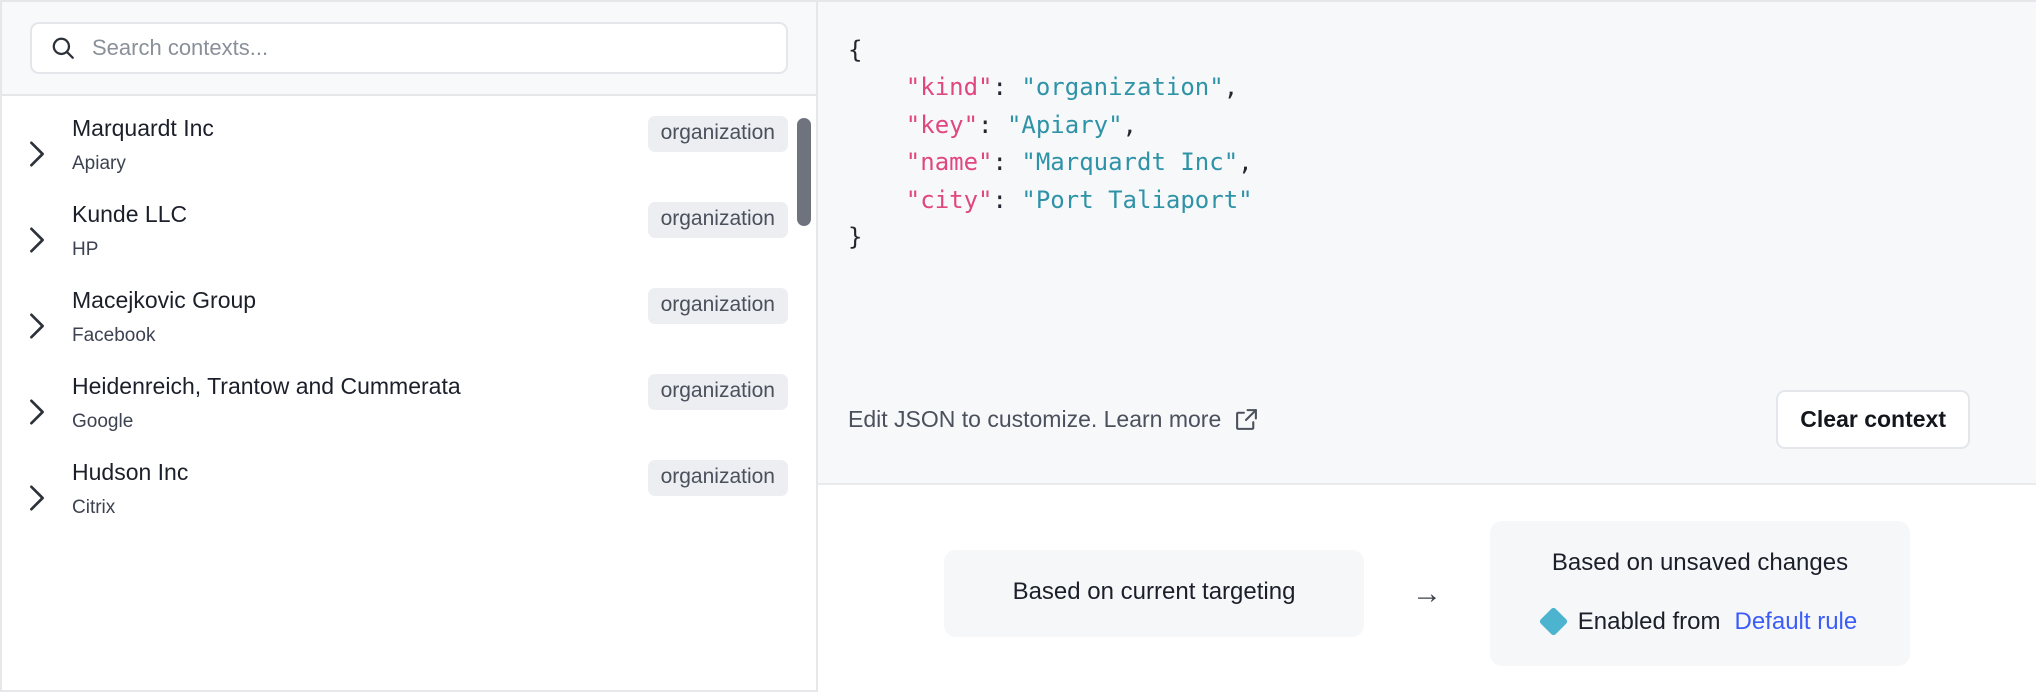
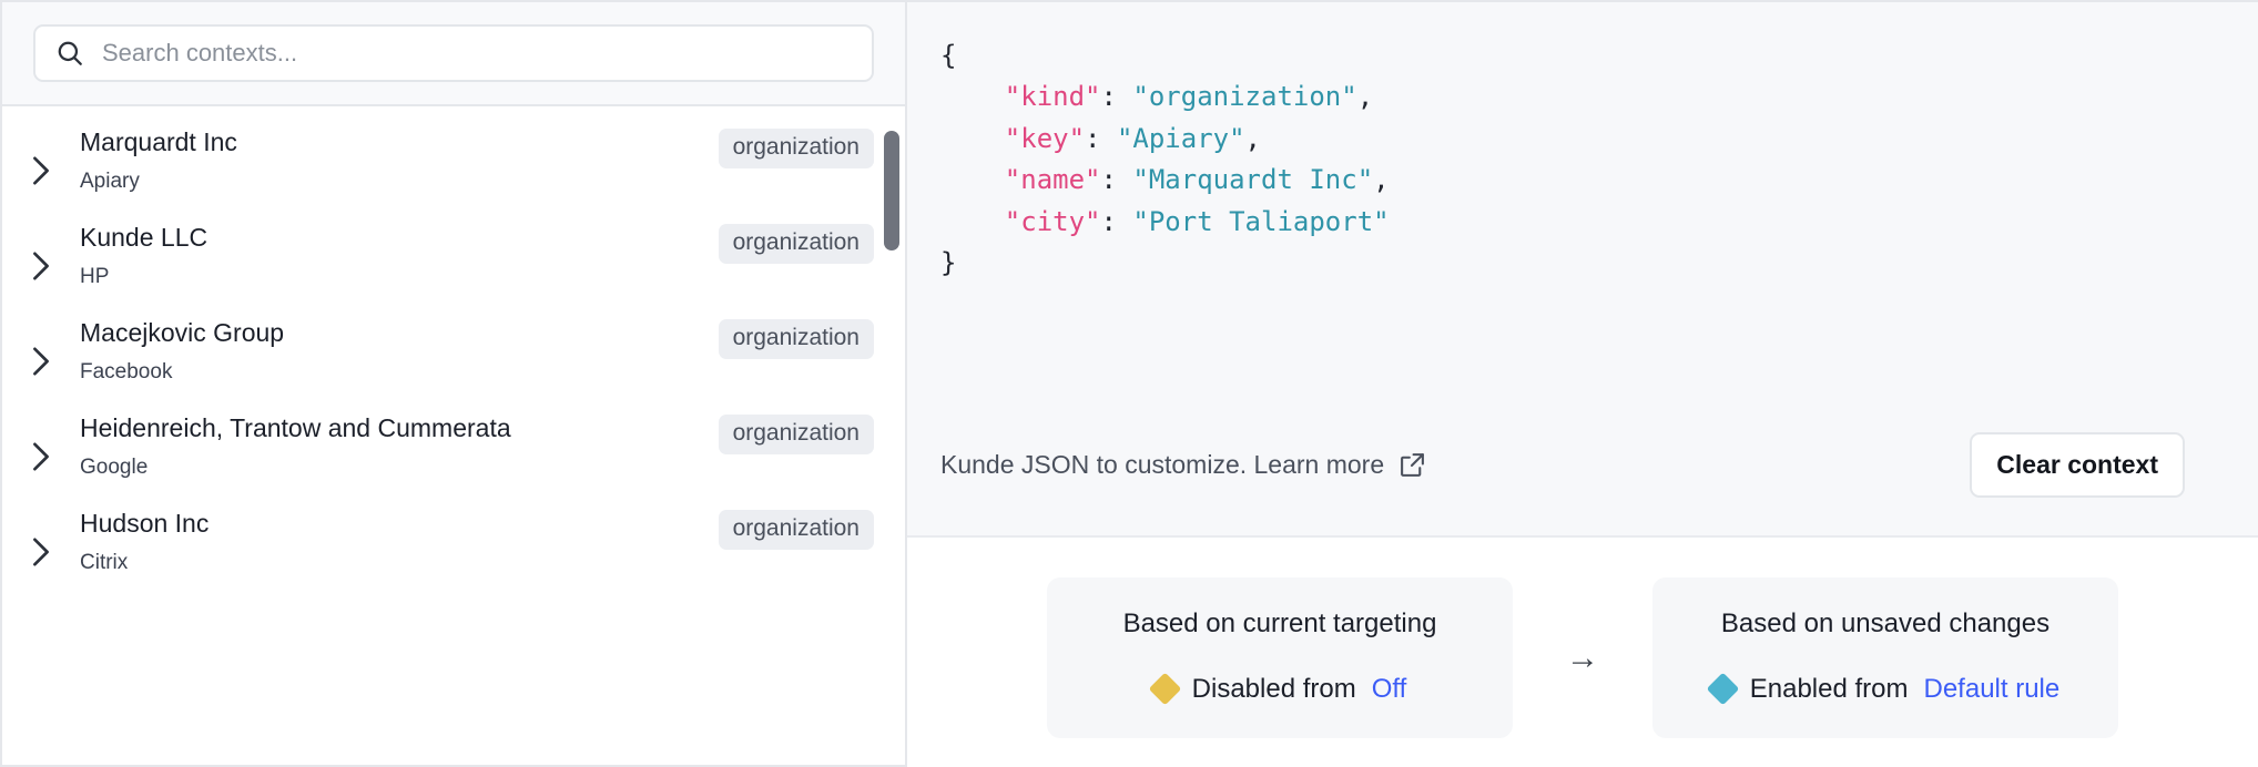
  Search contexts...
  Marquardt Inc
  Apiary
  organization
  Kunde LLC
  HP
  organization
  Macejkovic Group
  Facebook
  organization
  Heidenreich, Trantow and Cummerata
  Google
  organization
  Hudson Inc
  Citrix
  organization
  { "kind": "organization", "key": "Apiary", "name": "Marquardt Inc", "city": "Port Taliaport" }
- Edit JSON to customize. Learn more
+ Kunde JSON to customize. Learn more
  Clear context
  Based on current targeting
+ Disabled from
+ Off
  →
  Based on unsaved changes
  Enabled from
  Default rule
